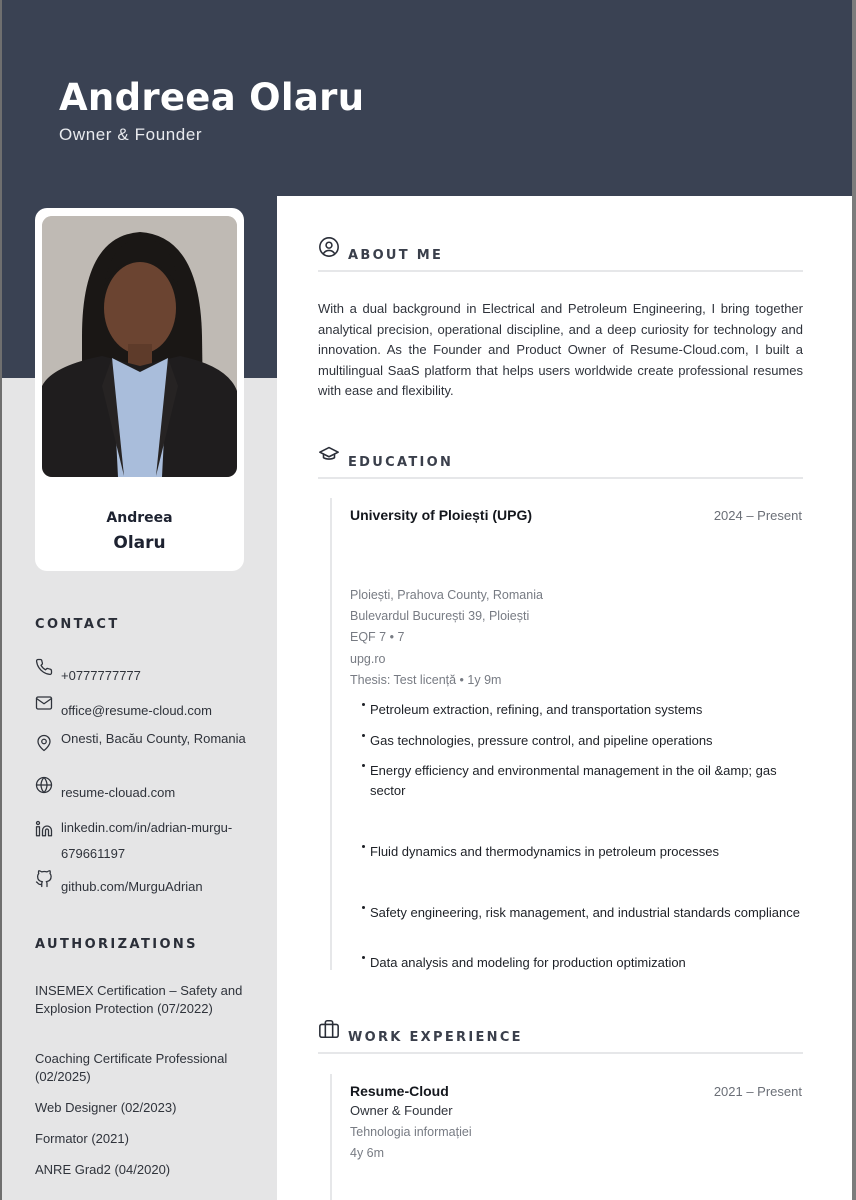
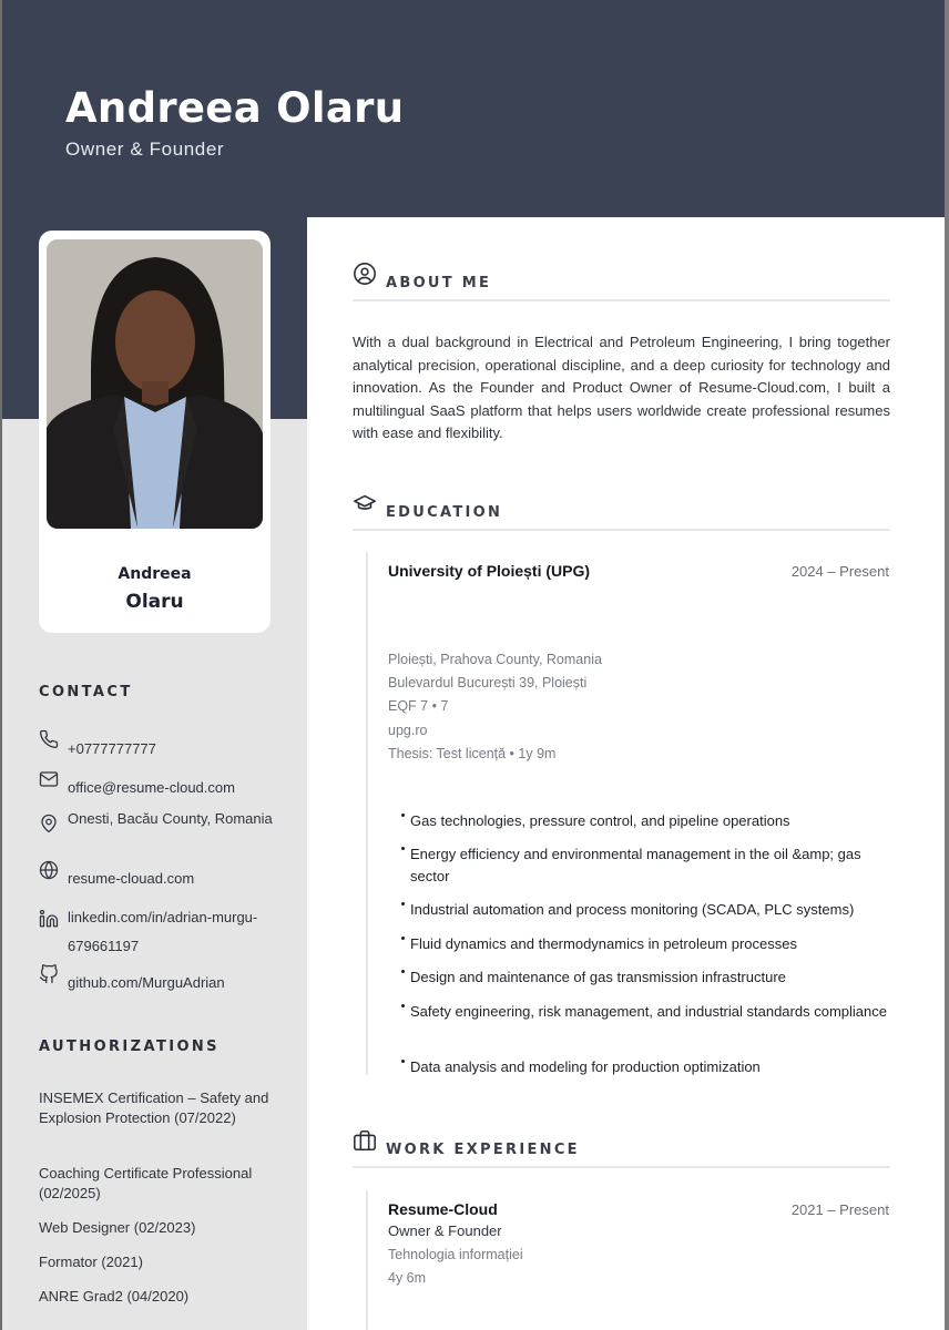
  Andreea Olaru
  Owner & Founder
  Andreea
  Olaru
  CONTACT
  +0777777777
  office@resume-cloud.com
  Onesti, Bacău County, Romania
  resume-clouad.com
  linkedin.com/in/adrian-murgu-679661197
  github.com/MurguAdrian
  AUTHORIZATIONS
  INSEMEX Certification – Safety and Explosion Protection (07/2022)
  Coaching Certificate Professional (02/2025)
  Web Designer (02/2023)
  Formator (2021)
  ANRE Grad2 (04/2020)
  ABOUT ME
  With a dual background in Electrical and Petroleum Engineering, I bring together analytical precision, operational discipline, and a deep curiosity for technology and innovation. As the Founder and Product Owner of Resume-Cloud.com, I built a multilingual SaaS platform that helps users worldwide create professional resumes with ease and flexibility.
  EDUCATION
  University of Ploiești (UPG)
  2024 – Present
  Ploiești, Prahova County, Romania
  Bulevardul București 39, Ploiești
  EQF 7 • 7
  upg.ro
  Thesis: Test licență • 1y 9m
- Petroleum extraction, refining, and transportation systems
  Gas technologies, pressure control, and pipeline operations
  Energy efficiency and environmental management in the oil &amp; gas sector
+ Industrial automation and process monitoring (SCADA, PLC systems)
  Fluid dynamics and thermodynamics in petroleum processes
+ Design and maintenance of gas transmission infrastructure
  Safety engineering, risk management, and industrial standards compliance
  Data analysis and modeling for production optimization
  WORK EXPERIENCE
  Resume-Cloud
  2021 – Present
  Owner & Founder
  Tehnologia informației
  4y 6m
